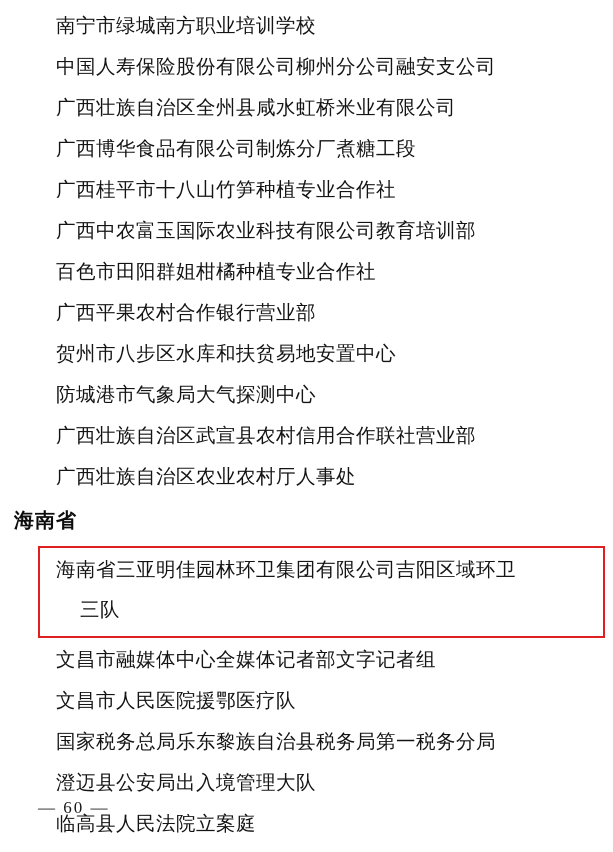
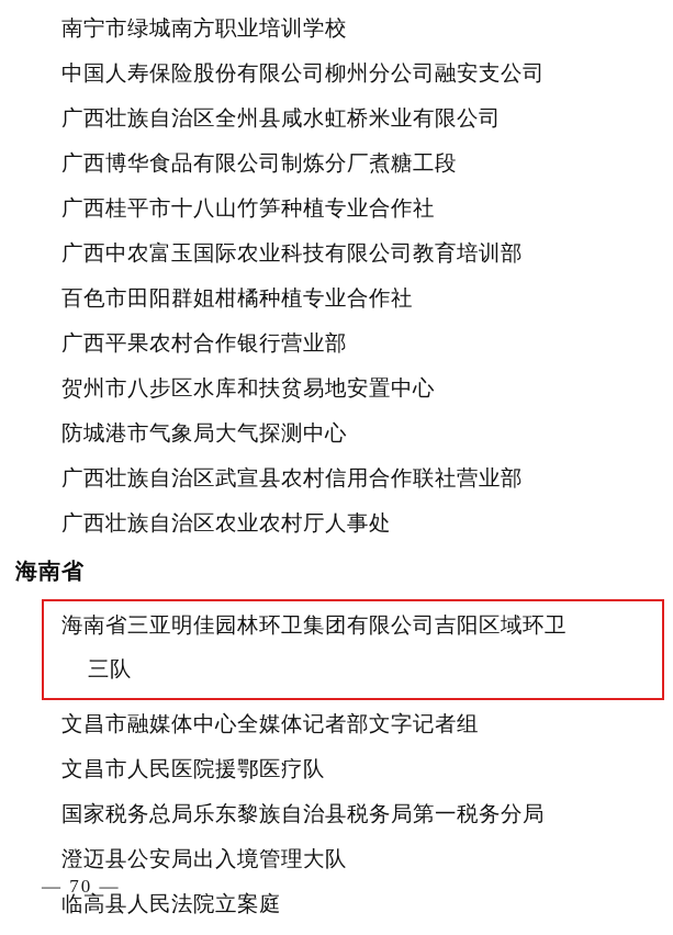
  南宁市绿城南方职业培训学校
  中国人寿保险股份有限公司柳州分公司融安支公司
  广西壮族自治区全州县咸水虹桥米业有限公司
  广西博华食品有限公司制炼分厂煮糖工段
  广西桂平市十八山竹笋种植专业合作社
  广西中农富玉国际农业科技有限公司教育培训部
  百色市田阳群姐柑橘种植专业合作社
  广西平果农村合作银行营业部
  贺州市八步区水库和扶贫易地安置中心
  防城港市气象局大气探测中心
  广西壮族自治区武宣县农村信用合作联社营业部
  广西壮族自治区农业农村厅人事处
  海南省
  海南省三亚明佳园林环卫集团有限公司吉阳区域环卫
  三队
  文昌市融媒体中心全媒体记者部文字记者组
  文昌市人民医院援鄂医疗队
  国家税务总局乐东黎族自治县税务局第一税务分局
  澄迈县公安局出入境管理大队
  临高县人民法院立案庭
- — 60 —
+ — 70 —
